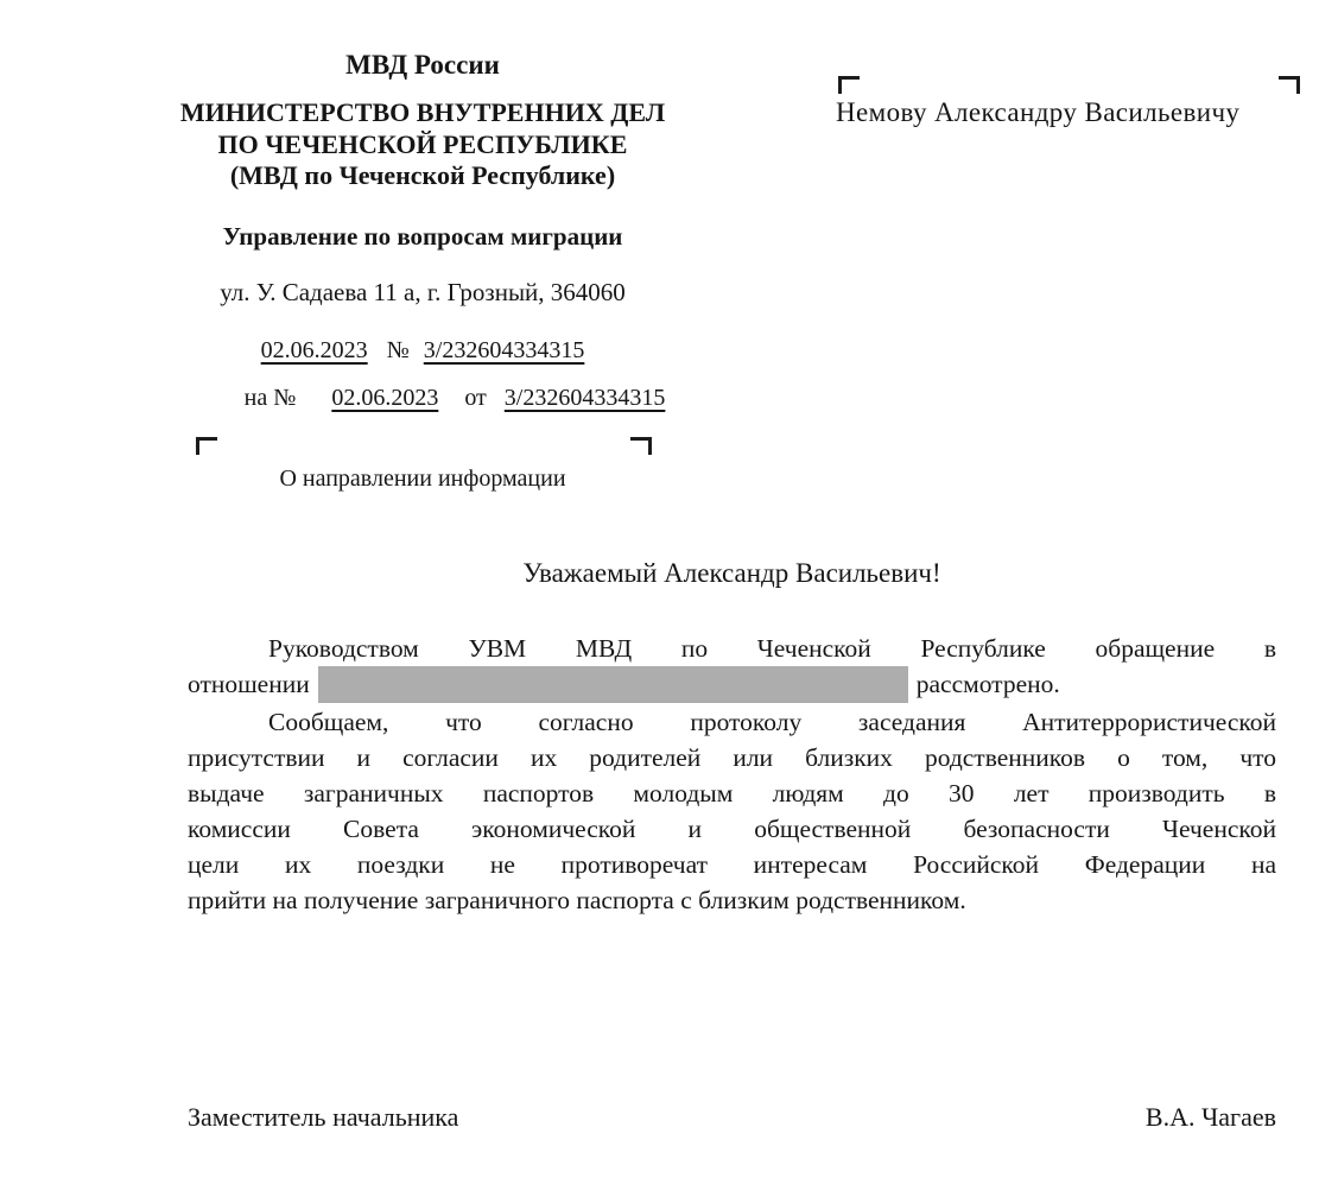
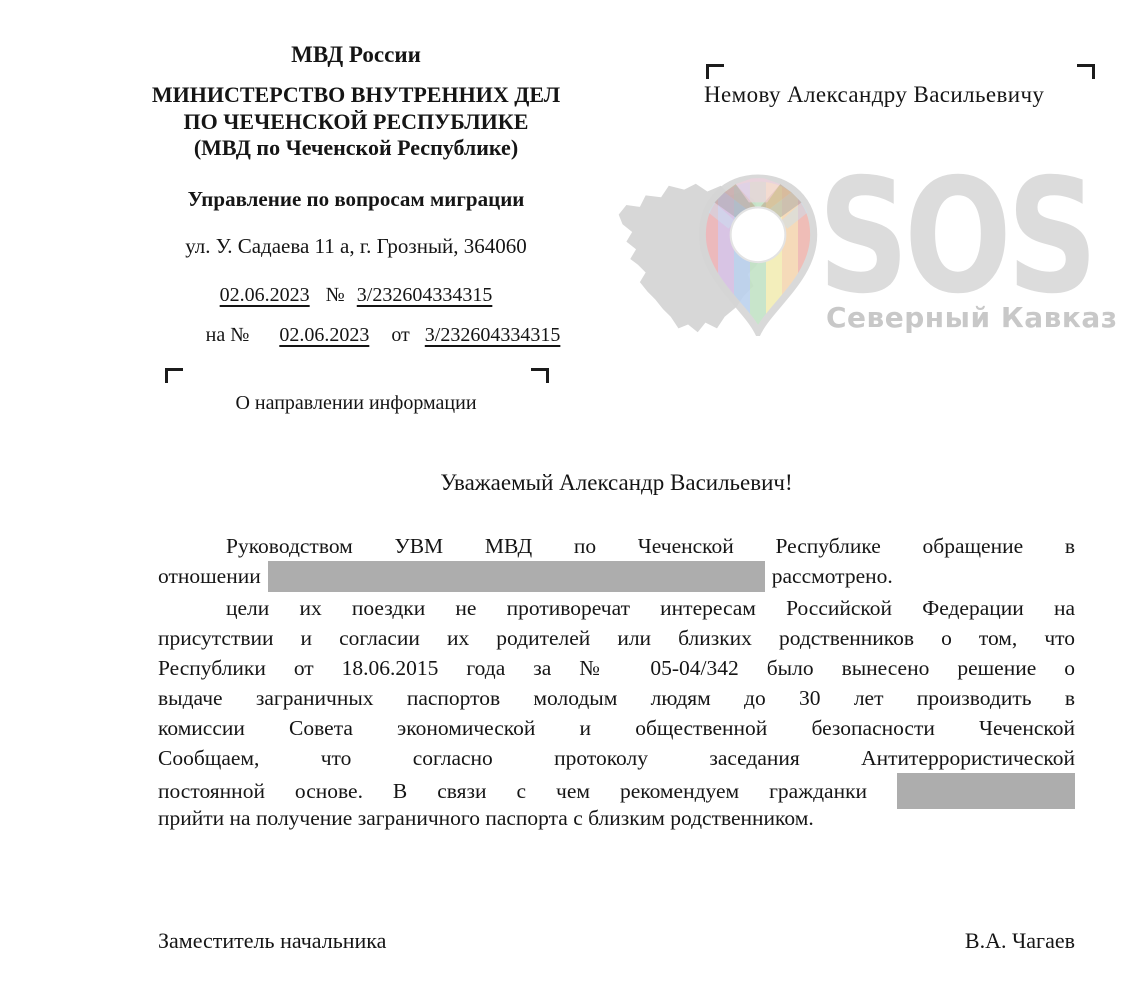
  МВД России
  МИНИСТЕРСТВО ВНУТРЕННИХ ДЕЛ
  ПО ЧЕЧЕНСКОЙ РЕСПУБЛИКЕ
  (МВД по Чеченской Республике)
  Управление по вопросам миграции
  ул. У. Садаева 11 а, г. Грозный, 364060
  02.06.2023 № 3/232604334315
  на № 02.06.2023 от 3/232604334315
  О направлении информации
  Немову Александру Васильевичу
+ SOS
+ Северный Кавказ
  Уважаемый Александр Васильевич!
  Руководством УВМ МВД по Чеченской Республике обращение в
  отношении рассмотрено.
- Сообщаем, что согласно протоколу заседания Антитеррористической
+ цели их поездки не противоречат интересам Российской Федерации на
  присутствии и согласии их родителей или близких родственников о том, что
+ Республики от 18.06.2015 года за № 05-04/342 было вынесено решение о
  выдаче заграничных паспортов молодым людям до 30 лет производить в
  комиссии Совета экономической и общественной безопасности Чеченской
- цели их поездки не противоречат интересам Российской Федерации на
+ Сообщаем, что согласно протоколу заседания Антитеррористической
+ постоянной основе. В связи с чем рекомендуем гражданки
  прийти на получение заграничного паспорта с близким родственником.
  Заместитель начальника
  В.А. Чагаев
